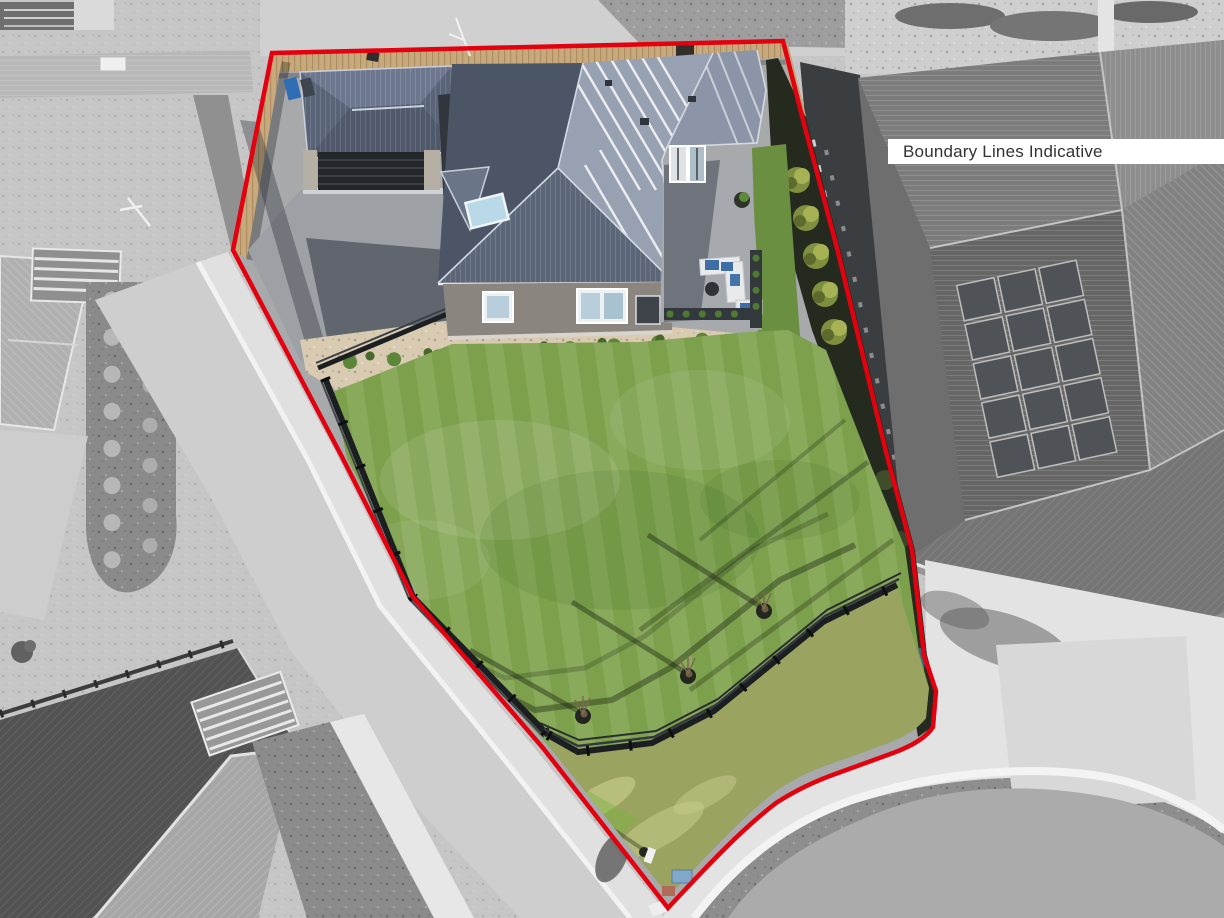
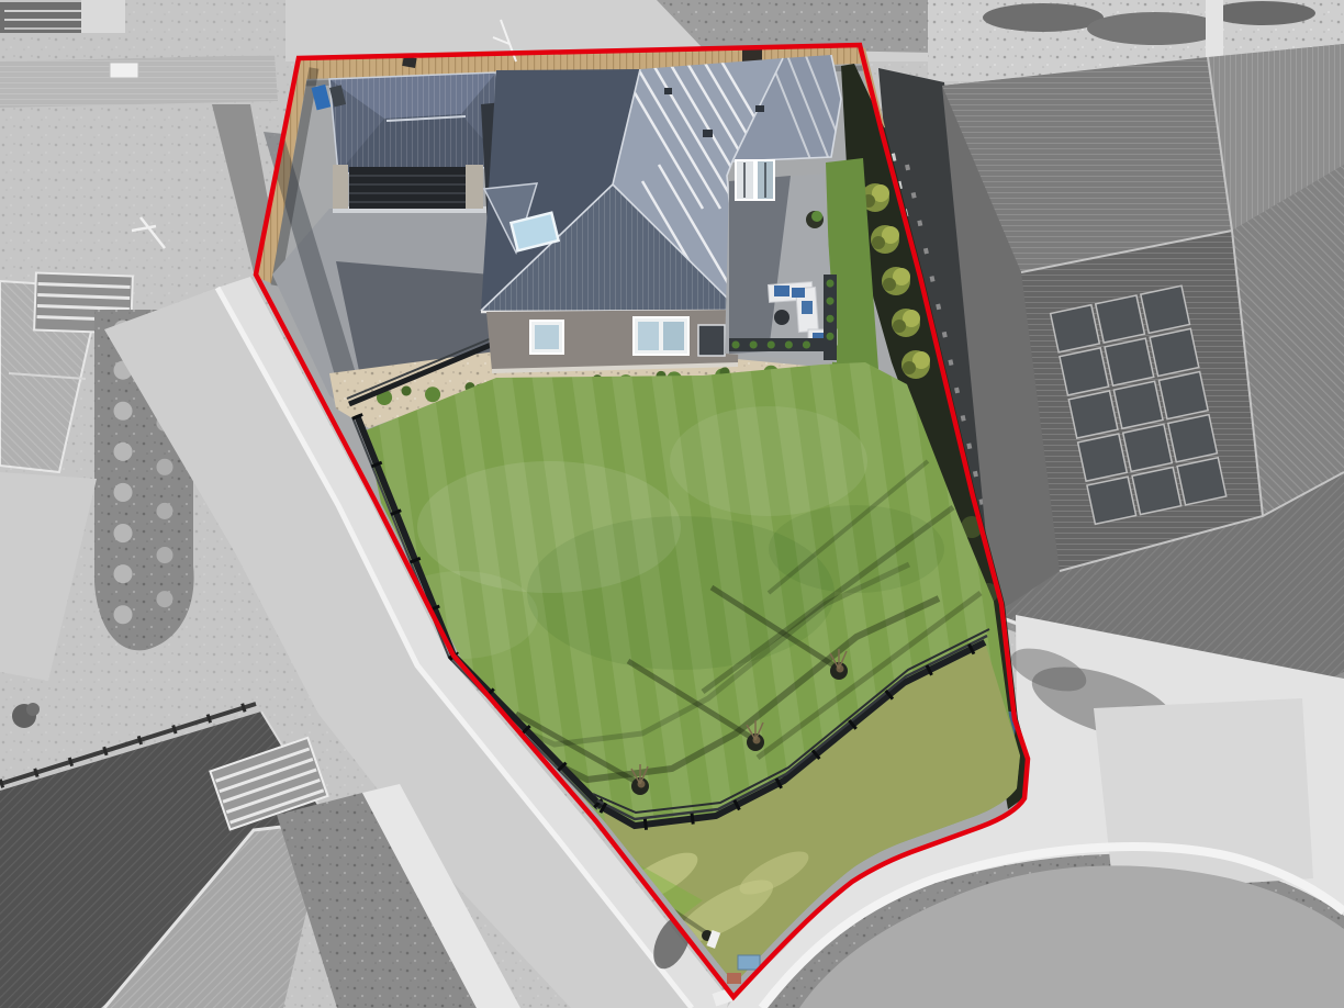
- Boundary Lines Indicative
